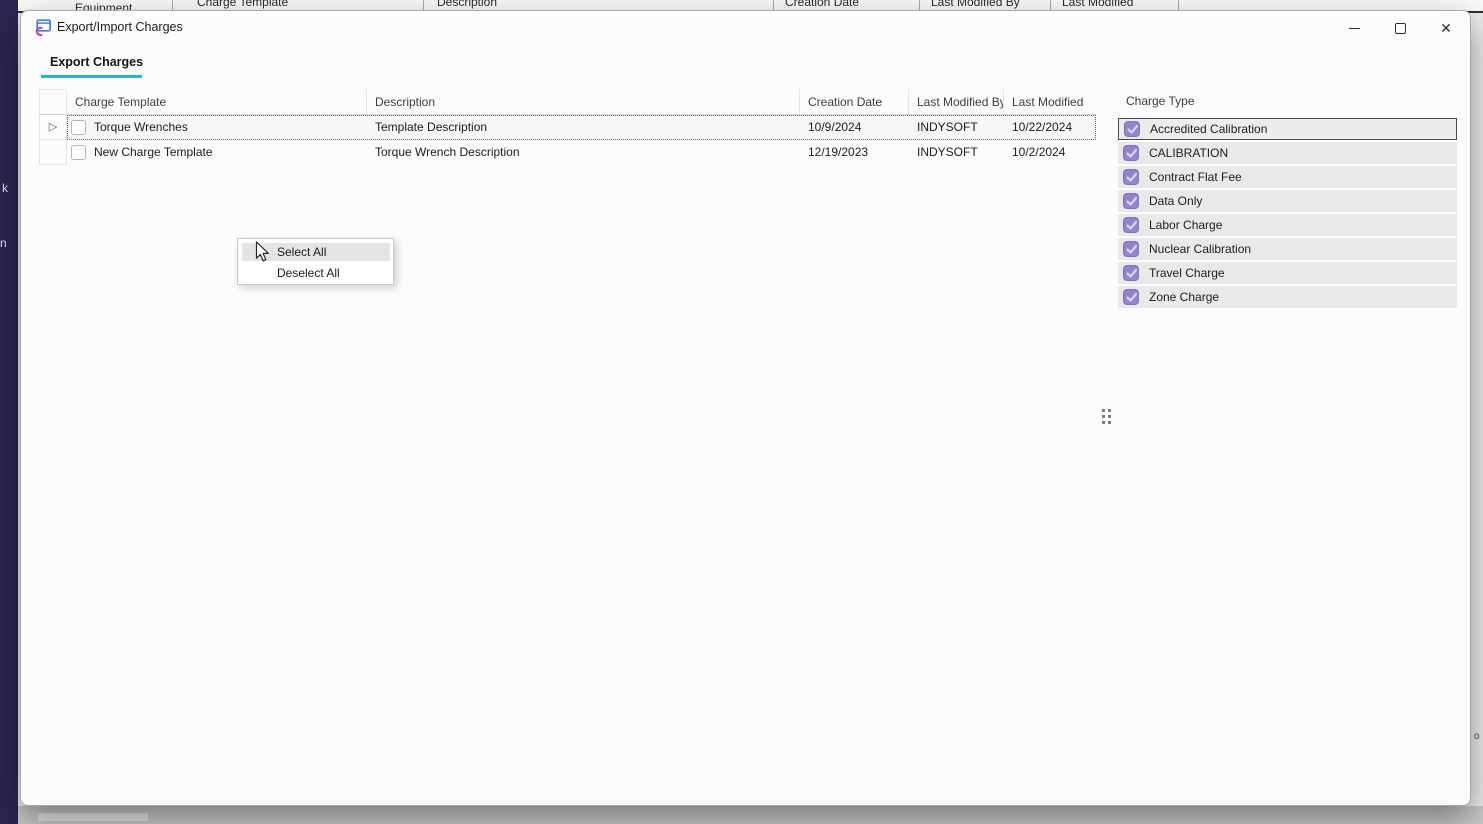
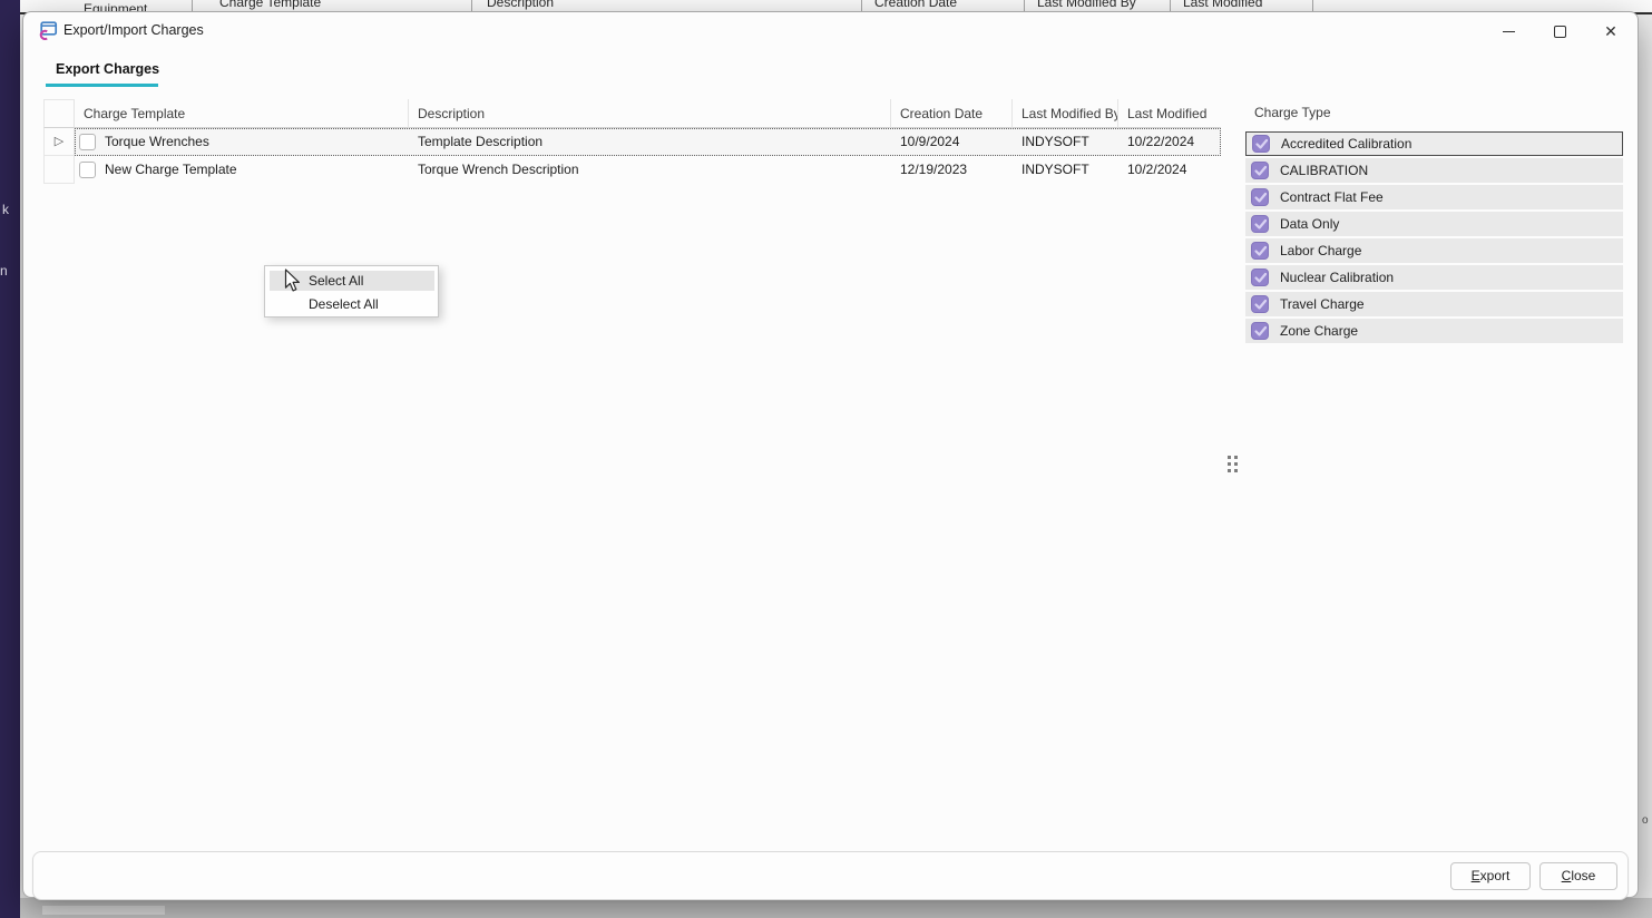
  Equipment
  Charge Template
  Description
  Creation Date
  Last Modified By
  Last Modified
  k
  n
  o
  Export/Import Charges
  ✕
  Export Charges
  Charge Template
  Description
  Creation Date
  Last Modified By
  Last Modified
  ▷
  Torque Wrenches
  Template Description
  10/9/2024
  INDYSOFT
  10/22/2024
  New Charge Template
  Torque Wrench Description
  12/19/2023
  INDYSOFT
  10/2/2024
  Charge Type
  Accredited Calibration
  CALIBRATION
  Contract Flat Fee
  Data Only
  Labor Charge
  Nuclear Calibration
  Travel Charge
  Zone Charge
  Select All
  Deselect All
+ Export
+ Close
